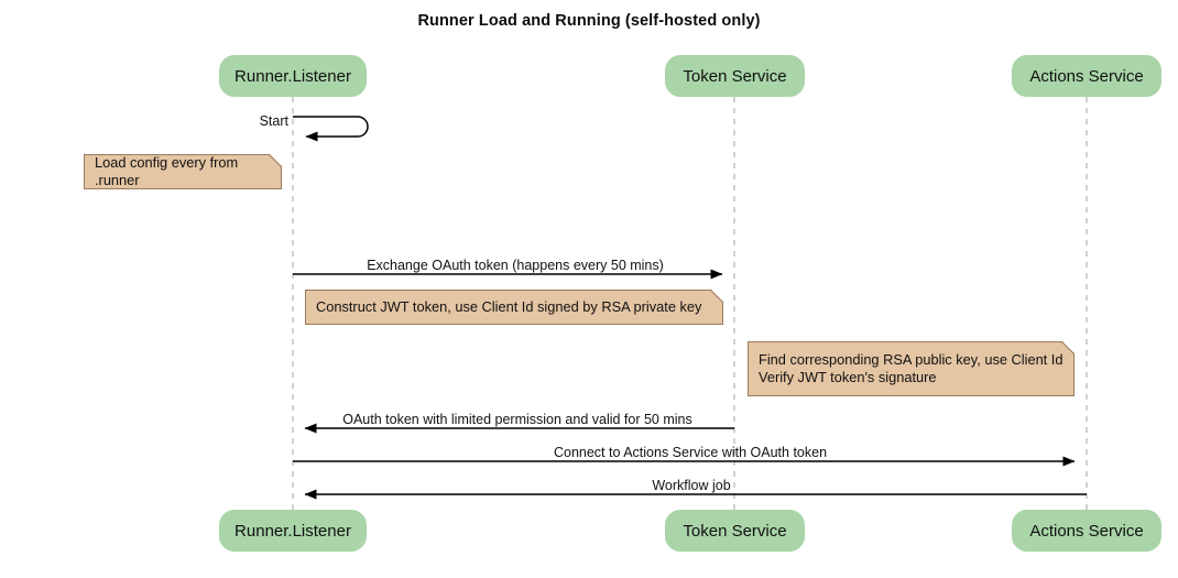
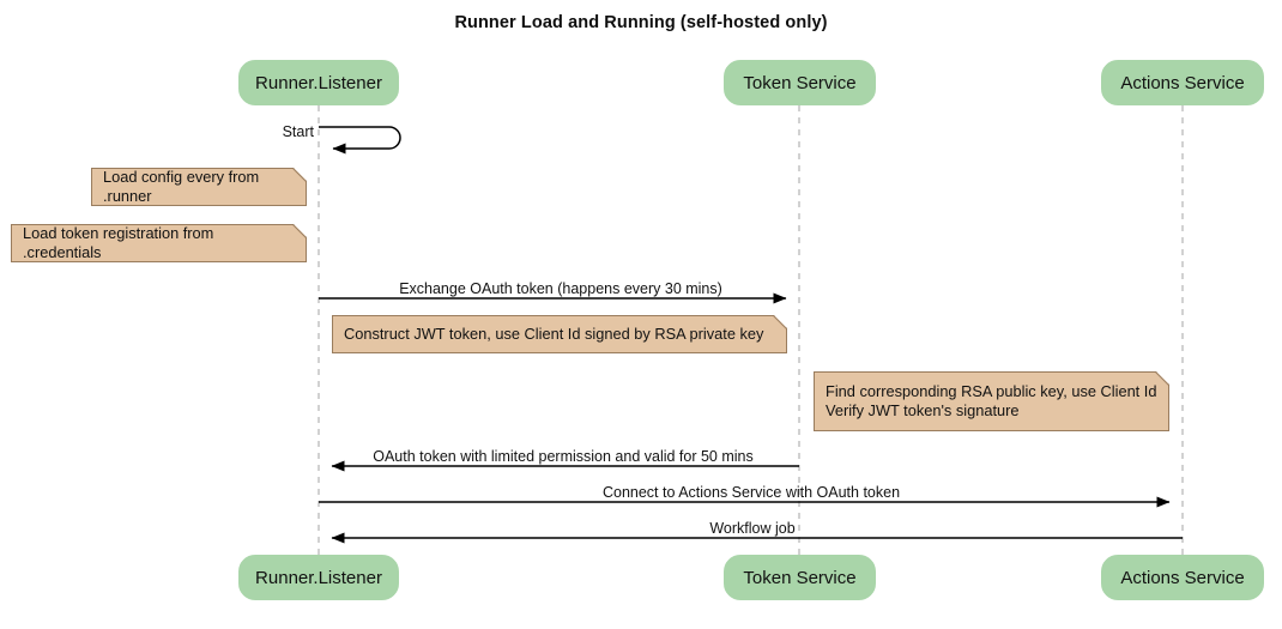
  Runner Load and Running (self-hosted only)
  Runner.Listener
  Token Service
  Actions Service
  Runner.Listener
  Token Service
  Actions Service
  Load config every from .runner
+ Load token registration from .credentials
  Construct JWT token, use Client Id signed by RSA private key
  Find corresponding RSA public key, use Client Id
  Verify JWT token's signature
  Start
- Exchange OAuth token (happens every 50 mins)
+ Exchange OAuth token (happens every 30 mins)
  OAuth token with limited permission and valid for 50 mins
  Connect to Actions Service with OAuth token
  Workflow job
